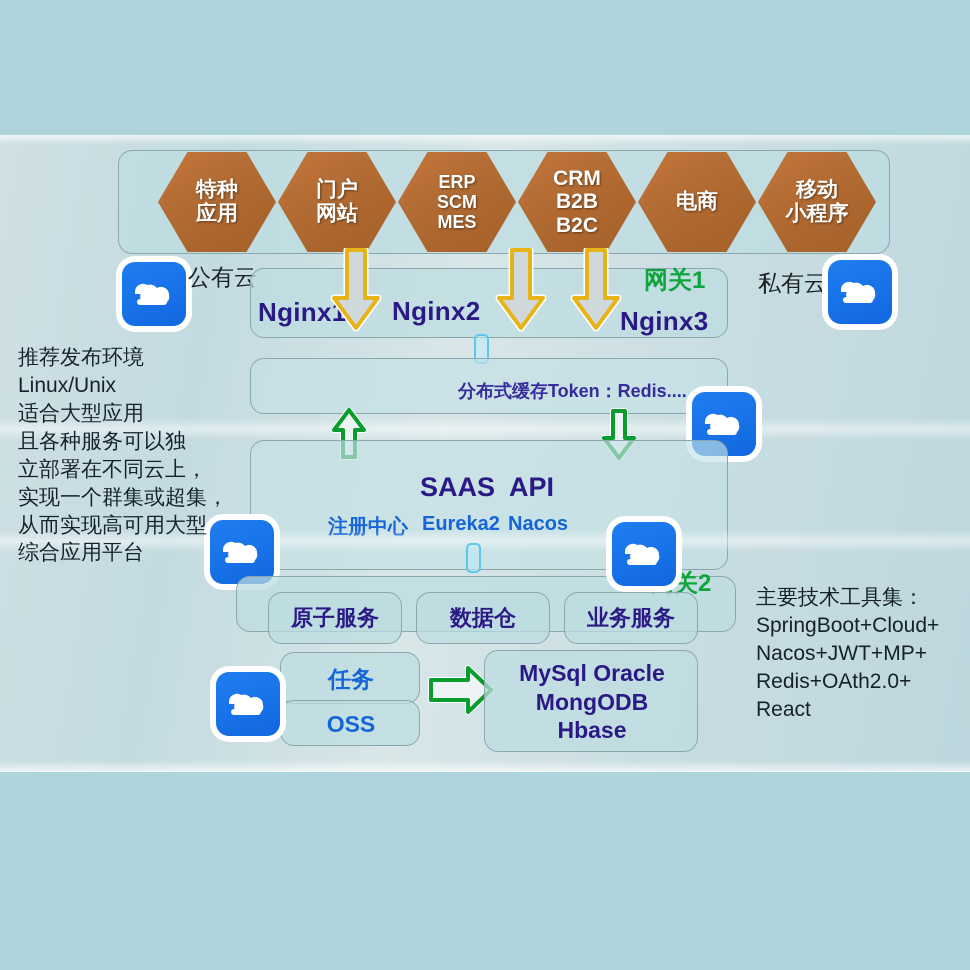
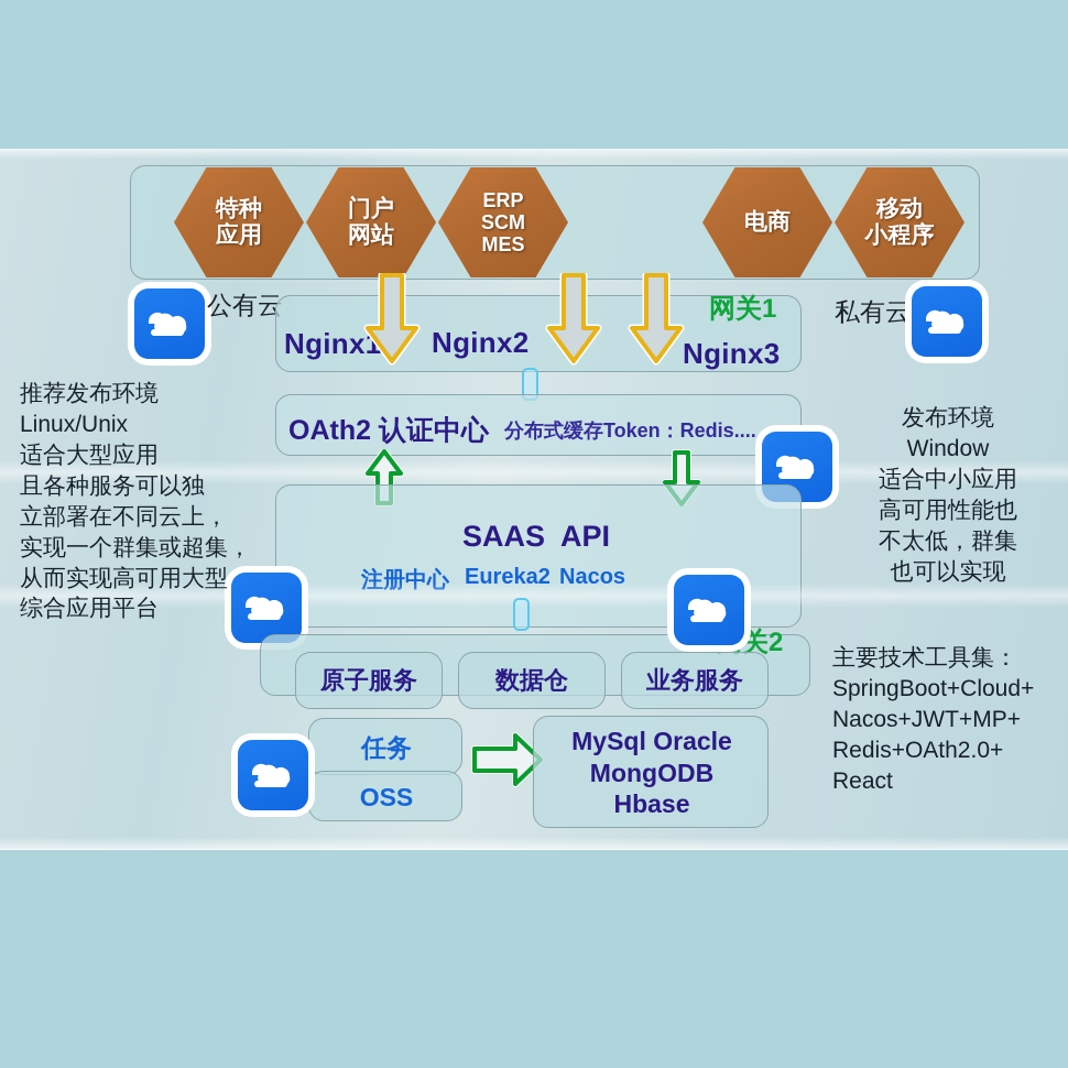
  特种
  应用
  门户
  网站
  ERP
  SCM
  MES
- CRM
- B2B
- B2C
  电商
  移动
  小程序
  公有云
  Nginx1
  Nginx2
  Nginx3
  网关1
  私有云
+ OAth2 认证中心
  分布式缓存Token：Redis....
  SAAS API
  注册中心
  Eureka2
  Nacos
  原子服务
  数据仓
  业务服务
  任务
  OSS
  MySql Oracle
  MongODB
  Hbase
  推荐发布环境
  Linux/Unix
  适合大型应用
  且各种服务可以独
  立部署在不同云上，
  实现一个群集或超集，
  从而实现高可用大型
  综合应用平台
+ 发布环境
+ Window
+ 适合中小应用
+ 高可用性能也
+ 不太低，群集
+ 也可以实现
  主要技术工具集：
  SpringBoot+Cloud+
  Nacos+JWT+MP+
  Redis+OAth2.0+
  React
